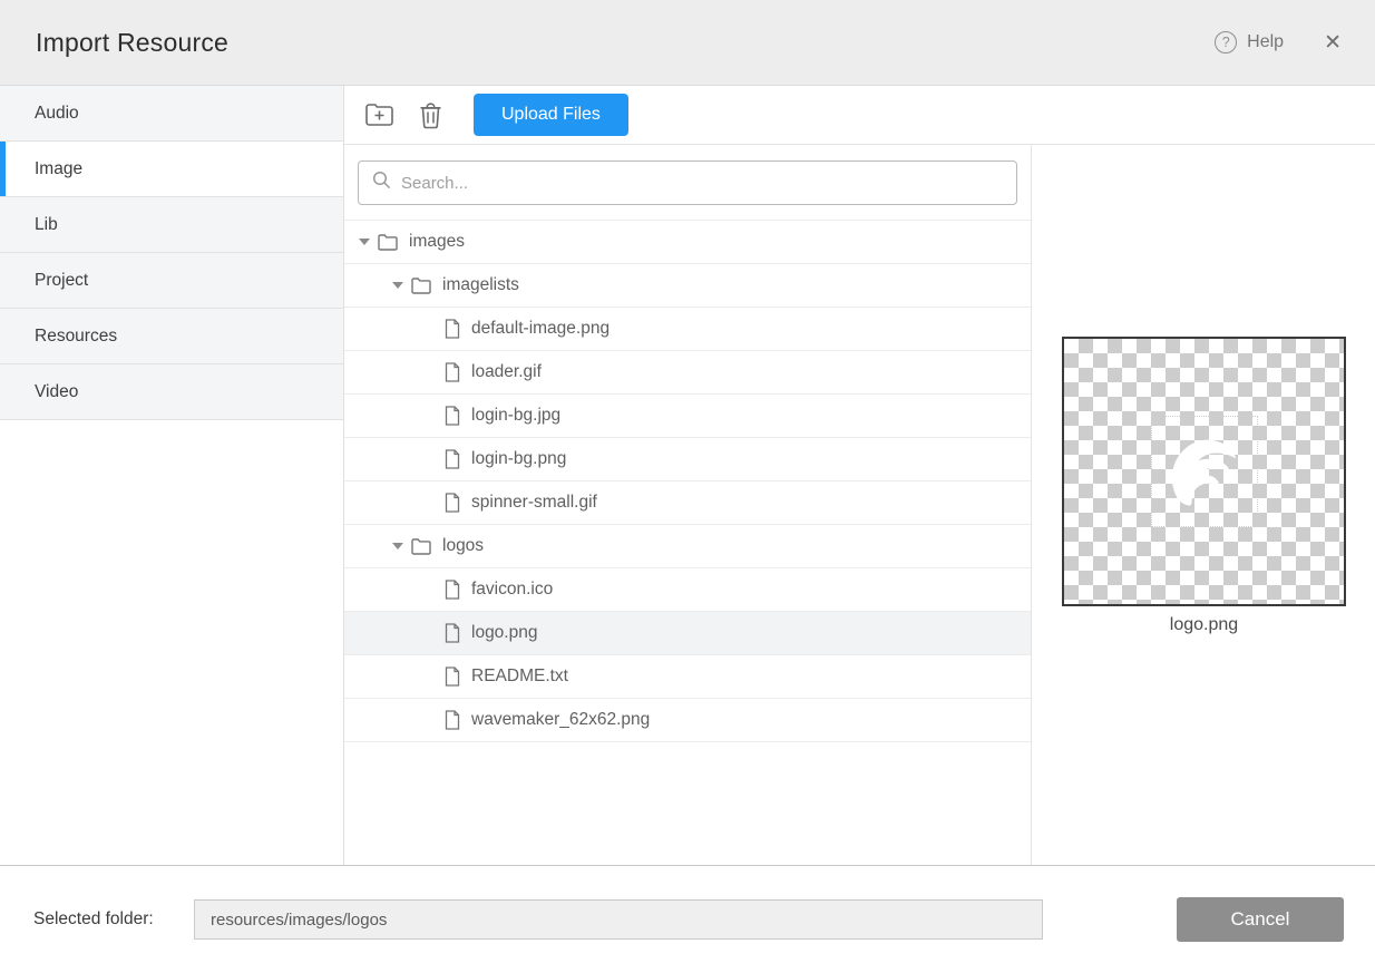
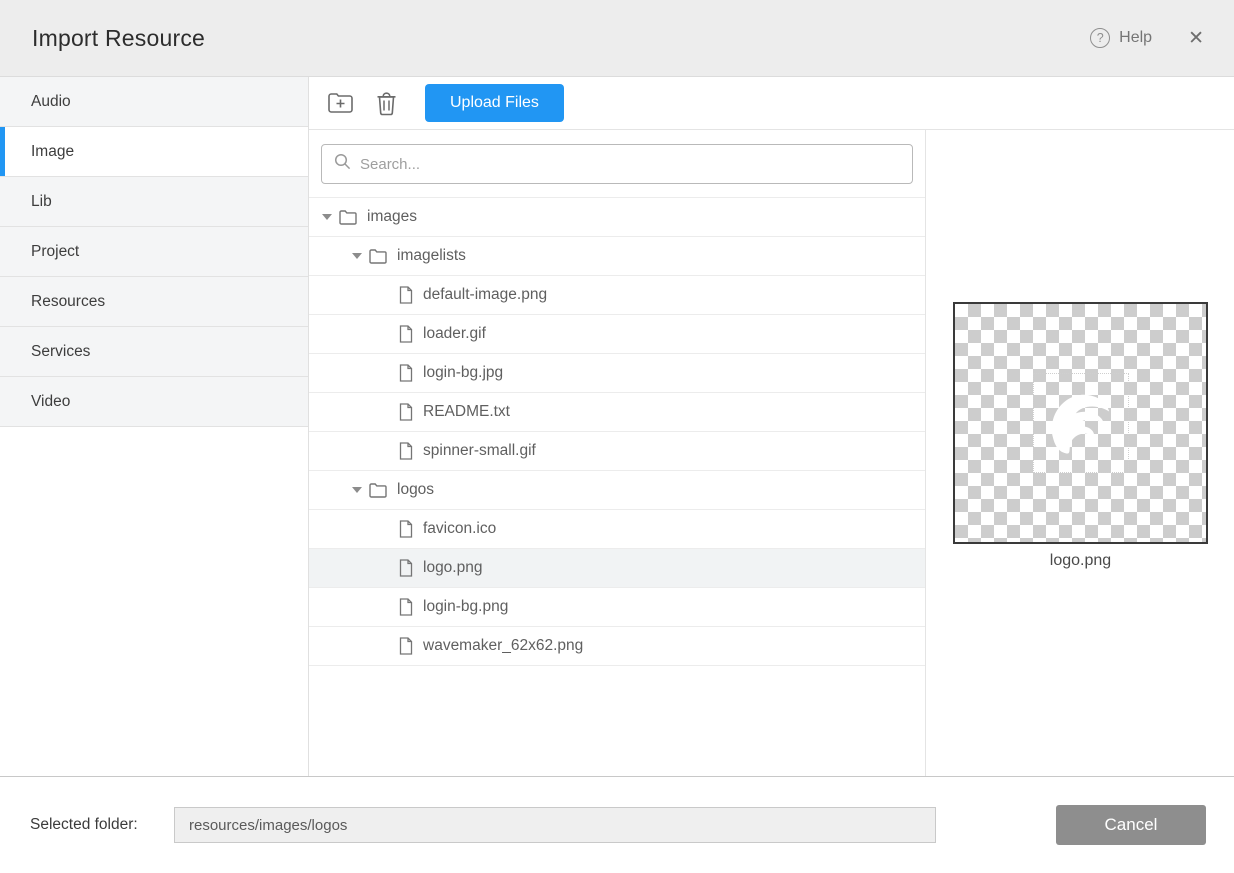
  Import Resource
  ?
  Help
  ✕
  Audio
  Image
  Lib
  Project
  Resources
+ Services
  Video
  Upload Files
  Search...
  images
  imagelists
  default-image.png
  loader.gif
  login-bg.jpg
- login-bg.png
+ README.txt
  spinner-small.gif
  logos
  favicon.ico
  logo.png
- README.txt
+ login-bg.png
  wavemaker_62x62.png
  logo.png
  Selected folder:
  resources/images/logos
  Cancel
